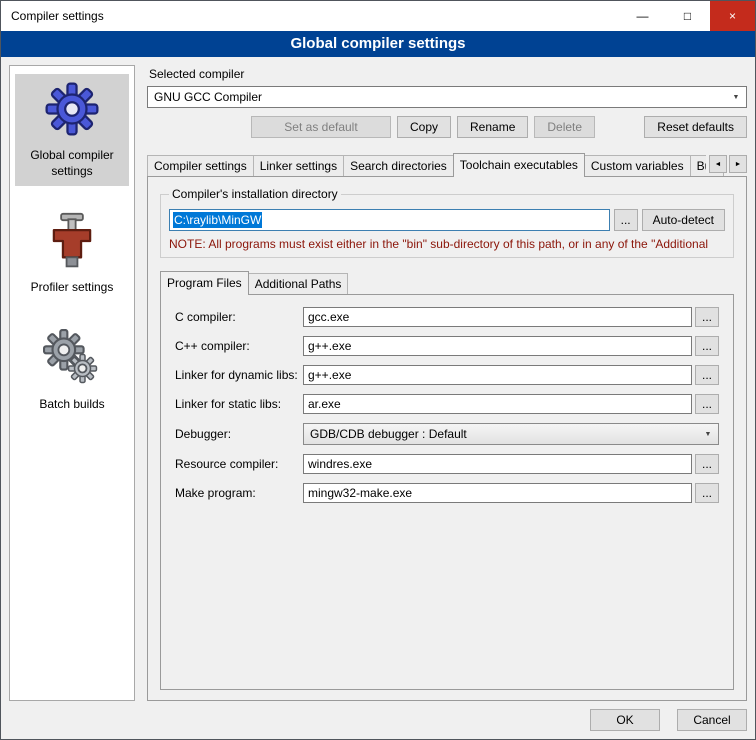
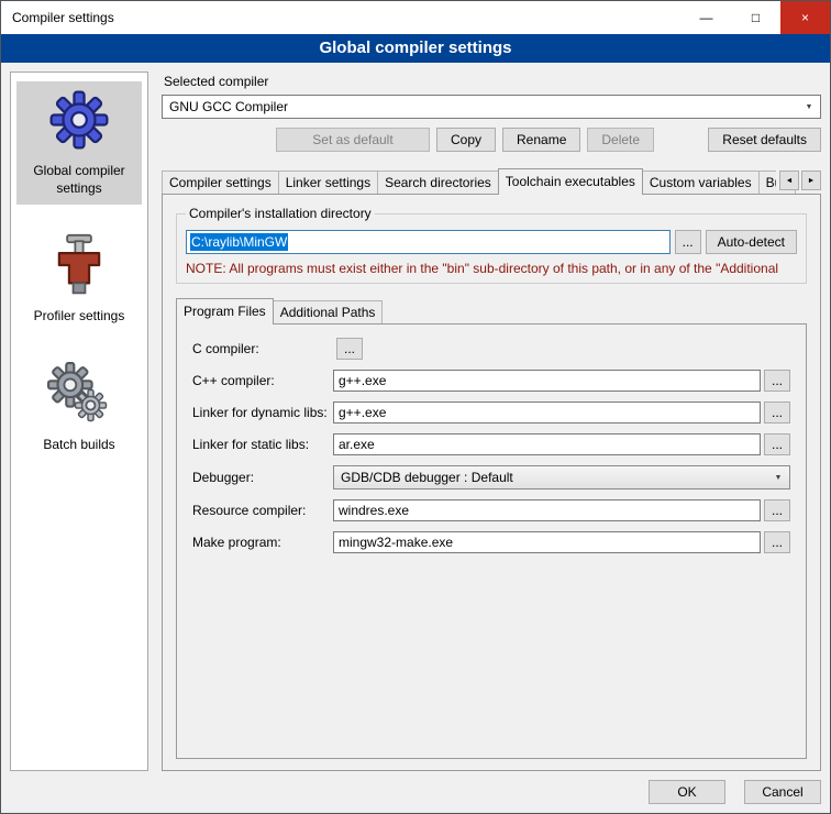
  Compiler settings
  —
  □
  ×
  Global compiler settings
  Global compiler settings
  Profiler settings
  Batch builds
  Selected compiler
  GNU GCC Compiler
  Set as default
  Copy
  Rename
  Delete
  Reset defaults
  Compiler settings
  Linker settings
  Search directories
  Toolchain executables
  Custom variables
  Compiler's installation directory
  C:\raylib\MinGW
  ...
  Auto-detect
  NOTE: All programs must exist either in the "bin" sub-directory of this path, or in any of the "Additional
  Program Files
  Additional Paths
  C compiler:
- gcc.exe
  ...
  C++ compiler:
  g++.exe
  ...
  Linker for dynamic libs:
  g++.exe
  ...
  Linker for static libs:
  ar.exe
  ...
  Debugger:
  GDB/CDB debugger : Default
  Resource compiler:
  windres.exe
  ...
  Make program:
  mingw32-make.exe
  ...
  OK
  Cancel
